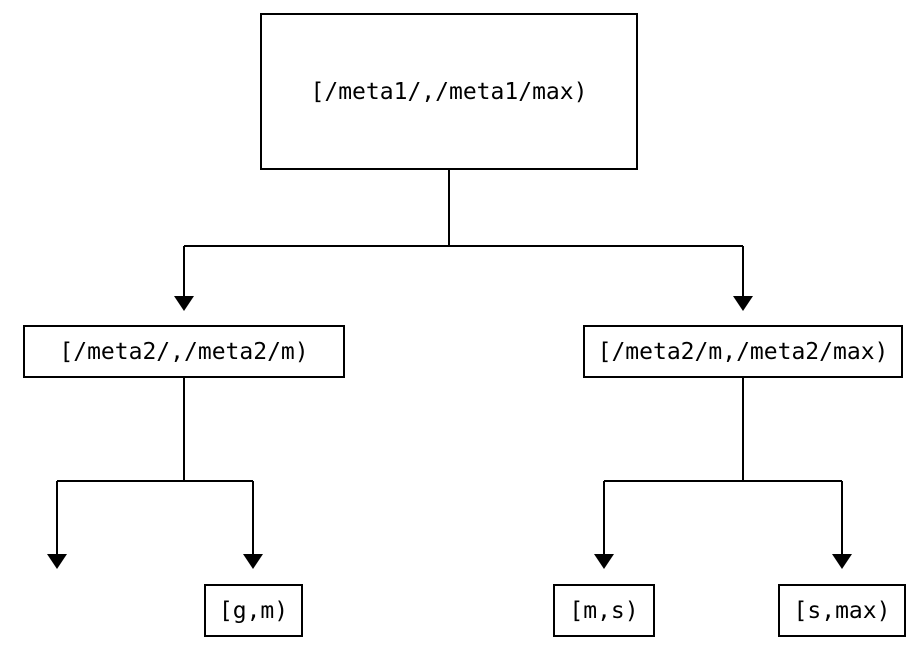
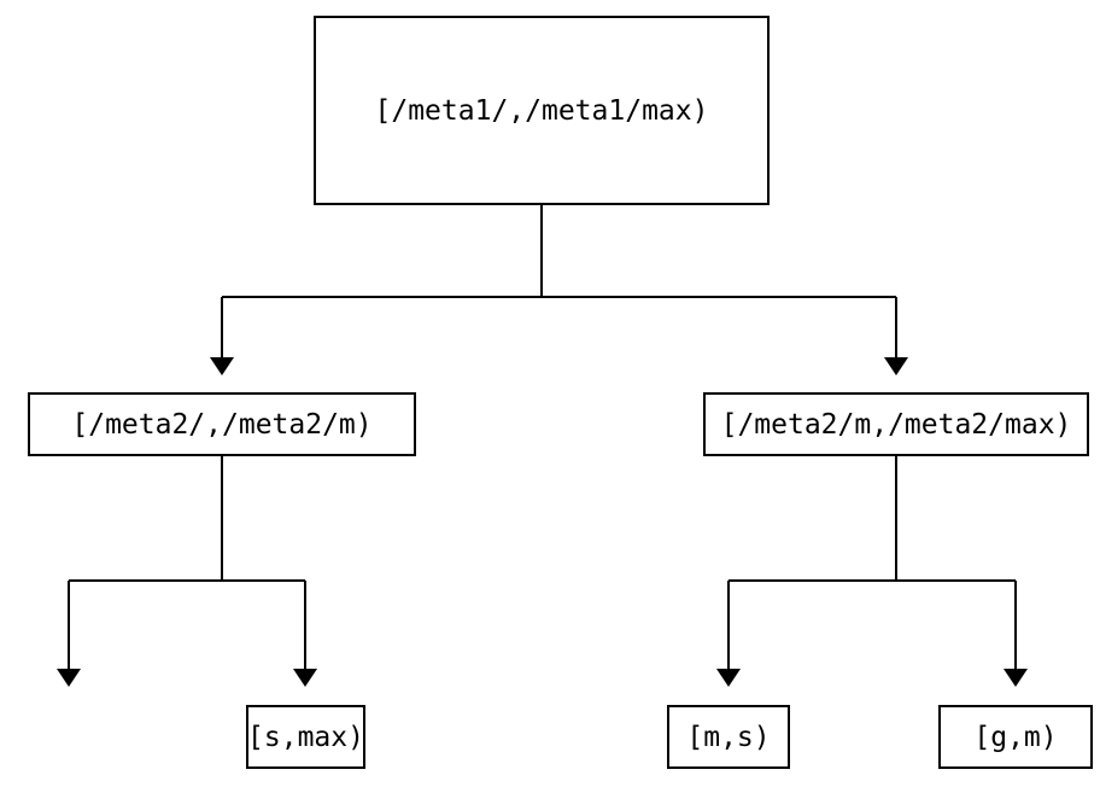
  [/meta1/,/meta1/max)
  [/meta2/,/meta2/m)
  [/meta2/m,/meta2/max)
- [g,m)
+ [s,max)
  [m,s)
- [s,max)
+ [g,m)
